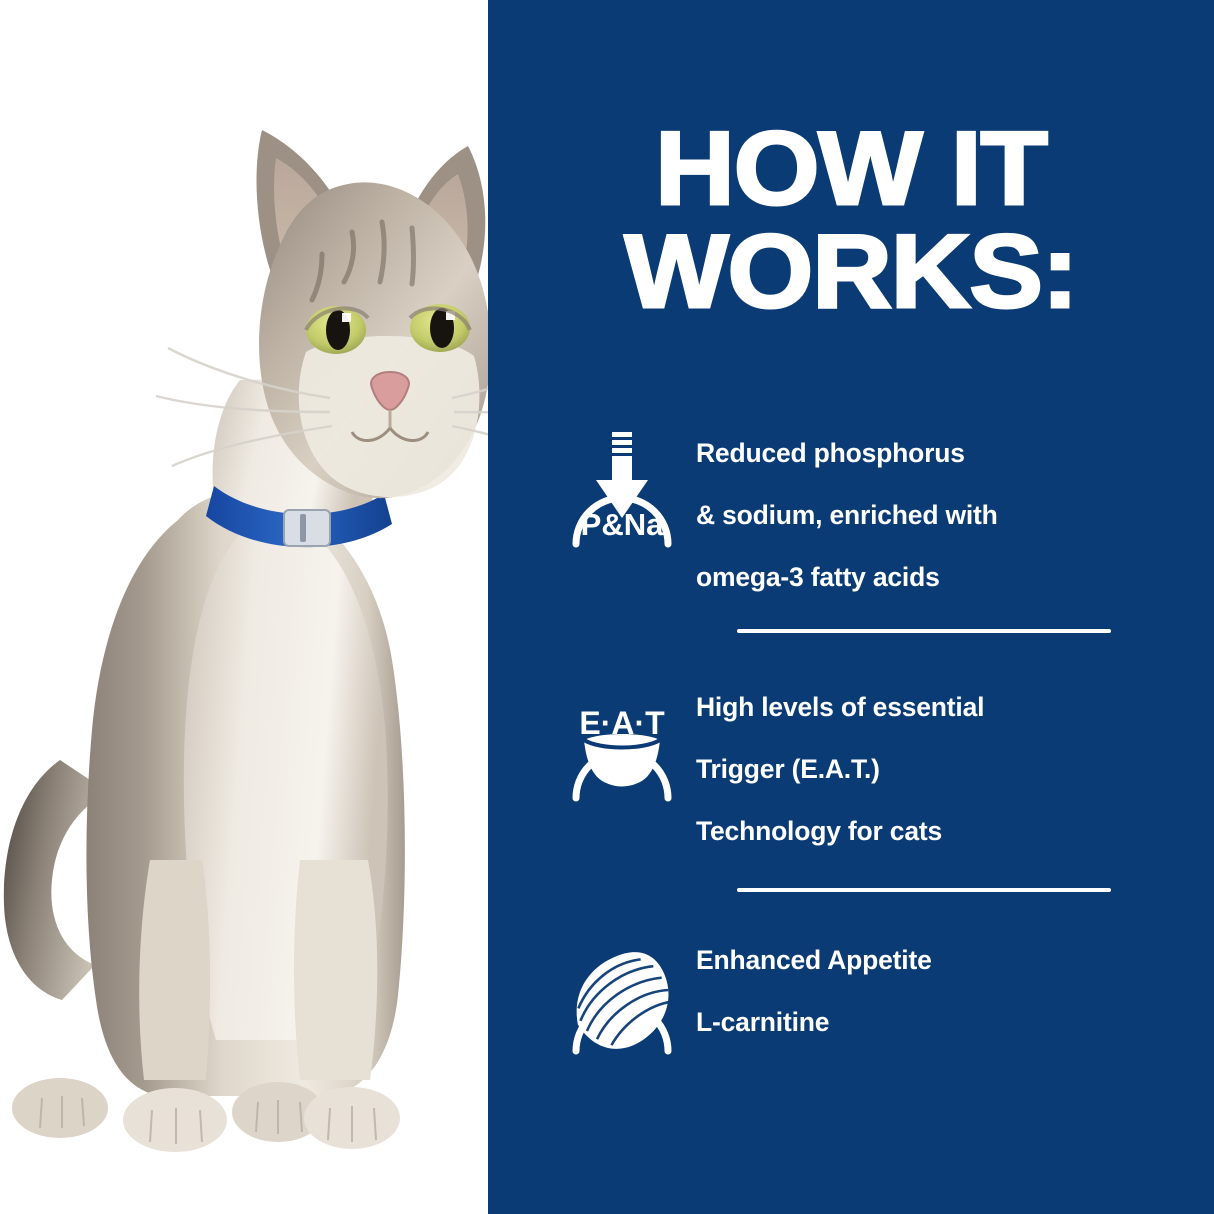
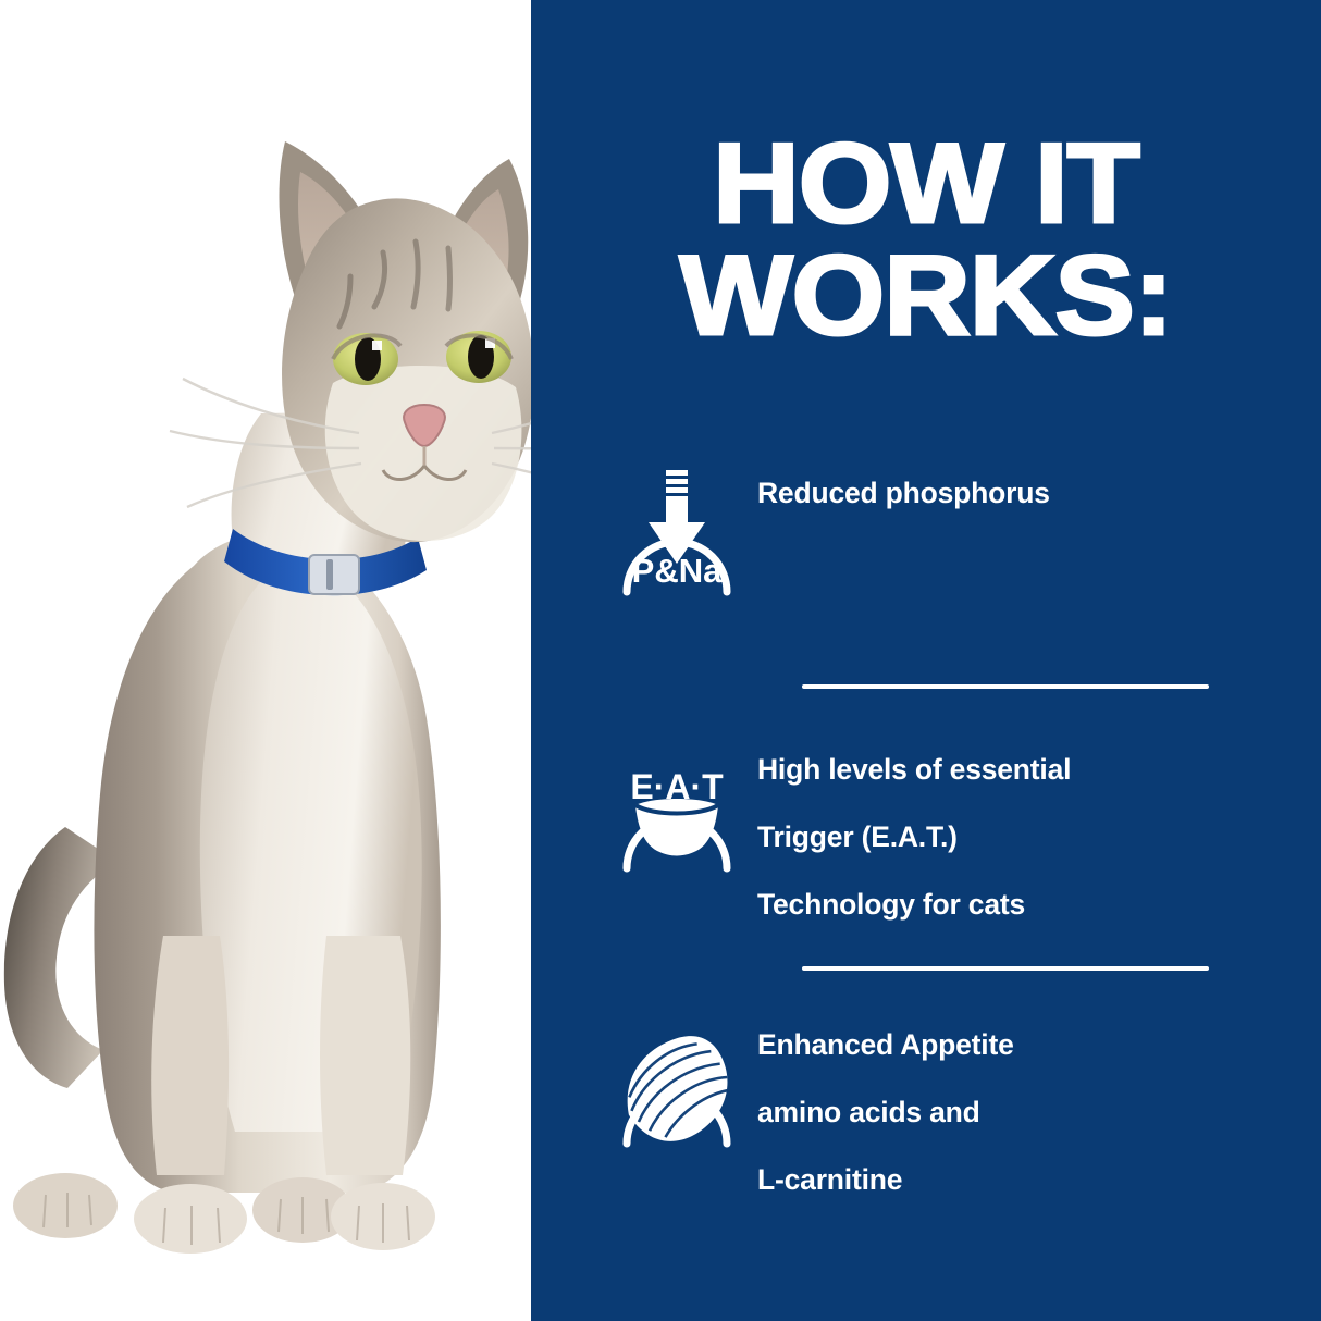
  HOW IT
  WORKS:
  P&Na
  Reduced phosphorus
- & sodium, enriched with
- omega-3 fatty acids
  E·A·T
  High levels of essential
  Trigger (E.A.T.)
  Technology for cats
  Enhanced Appetite
+ amino acids and
  L-carnitine
